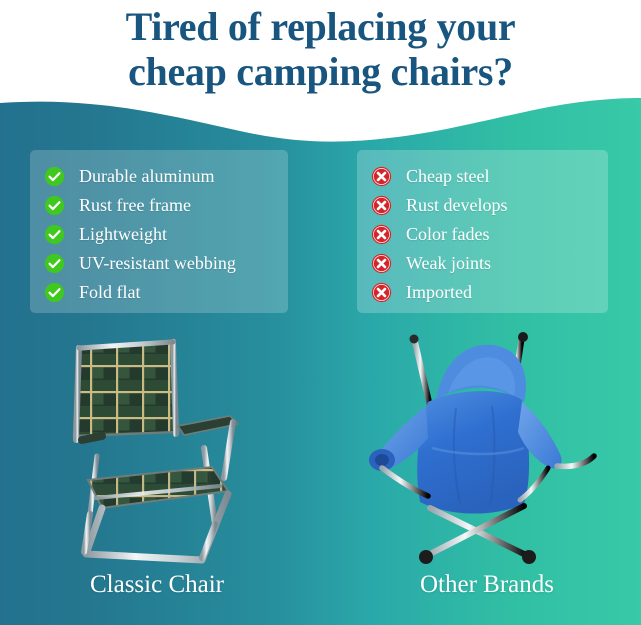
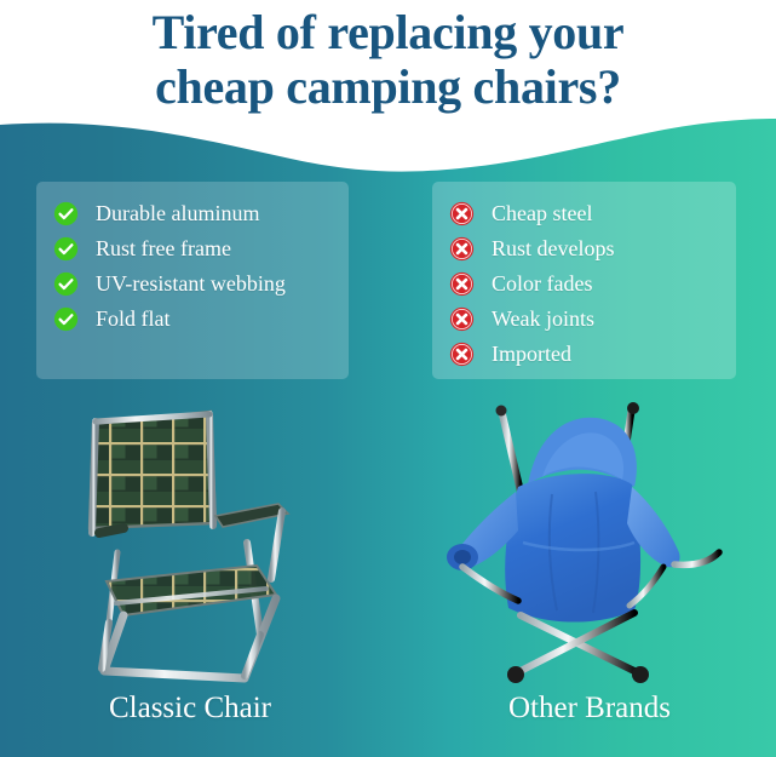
  Tired of replacing your
  cheap camping chairs?
  Durable aluminum
  Rust free frame
- Lightweight
  UV-resistant webbing
  Fold flat
  Cheap steel
  Rust develops
  Color fades
  Weak joints
  Imported
  Classic Chair
  Other Brands
